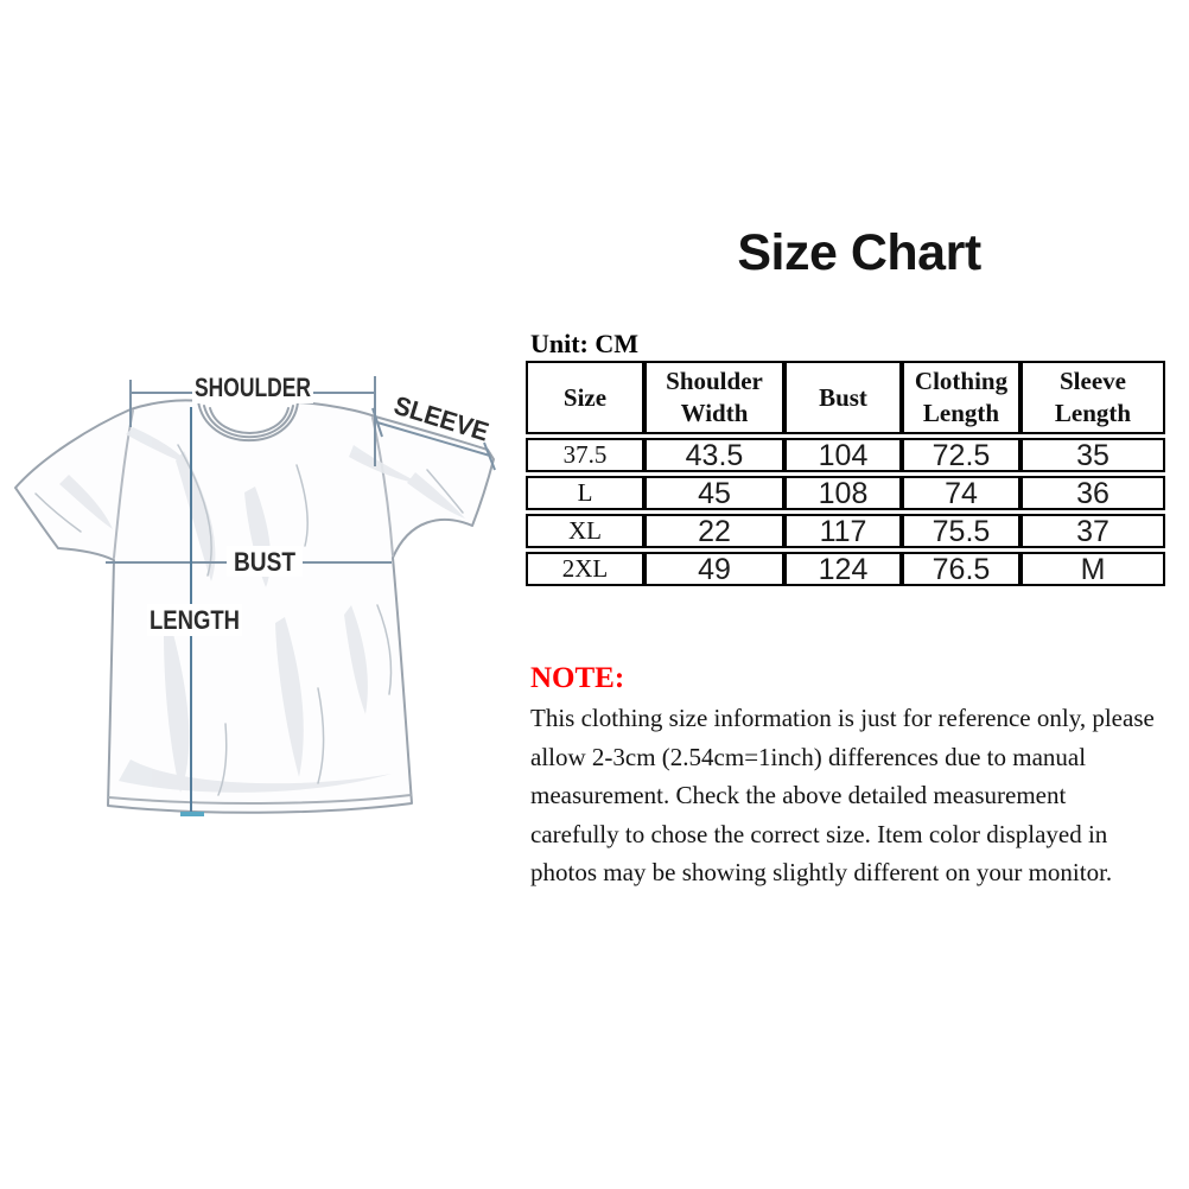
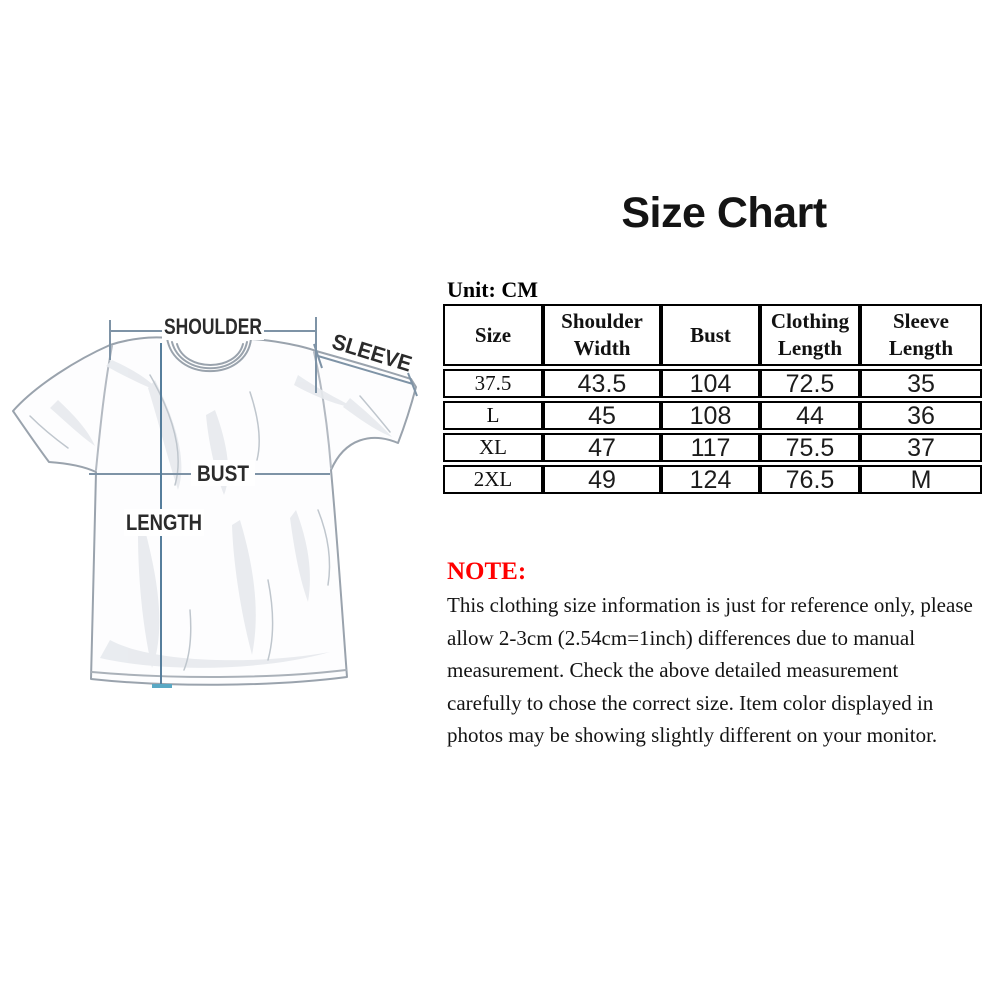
  Size Chart
  Unit: CM
  Size	Shoulder Width	Bust	Clothing Length	Sleeve Length
  37.5	43.5	104	72.5	35
- L	45	108	74	36
+ L	45	108	44	36
- XL	22	117	75.5	37
+ XL	47	117	75.5	37
  2XL	49	124	76.5	M
  NOTE:
  This clothing size information is just for reference only, please
  allow 2-3cm (2.54cm=1inch) differences due to manual
  measurement. Check the above detailed measurement
  carefully to chose the correct size. Item color displayed in
  photos may be showing slightly different on your monitor.
  SHOULDER
  BUST
  LENGTH
